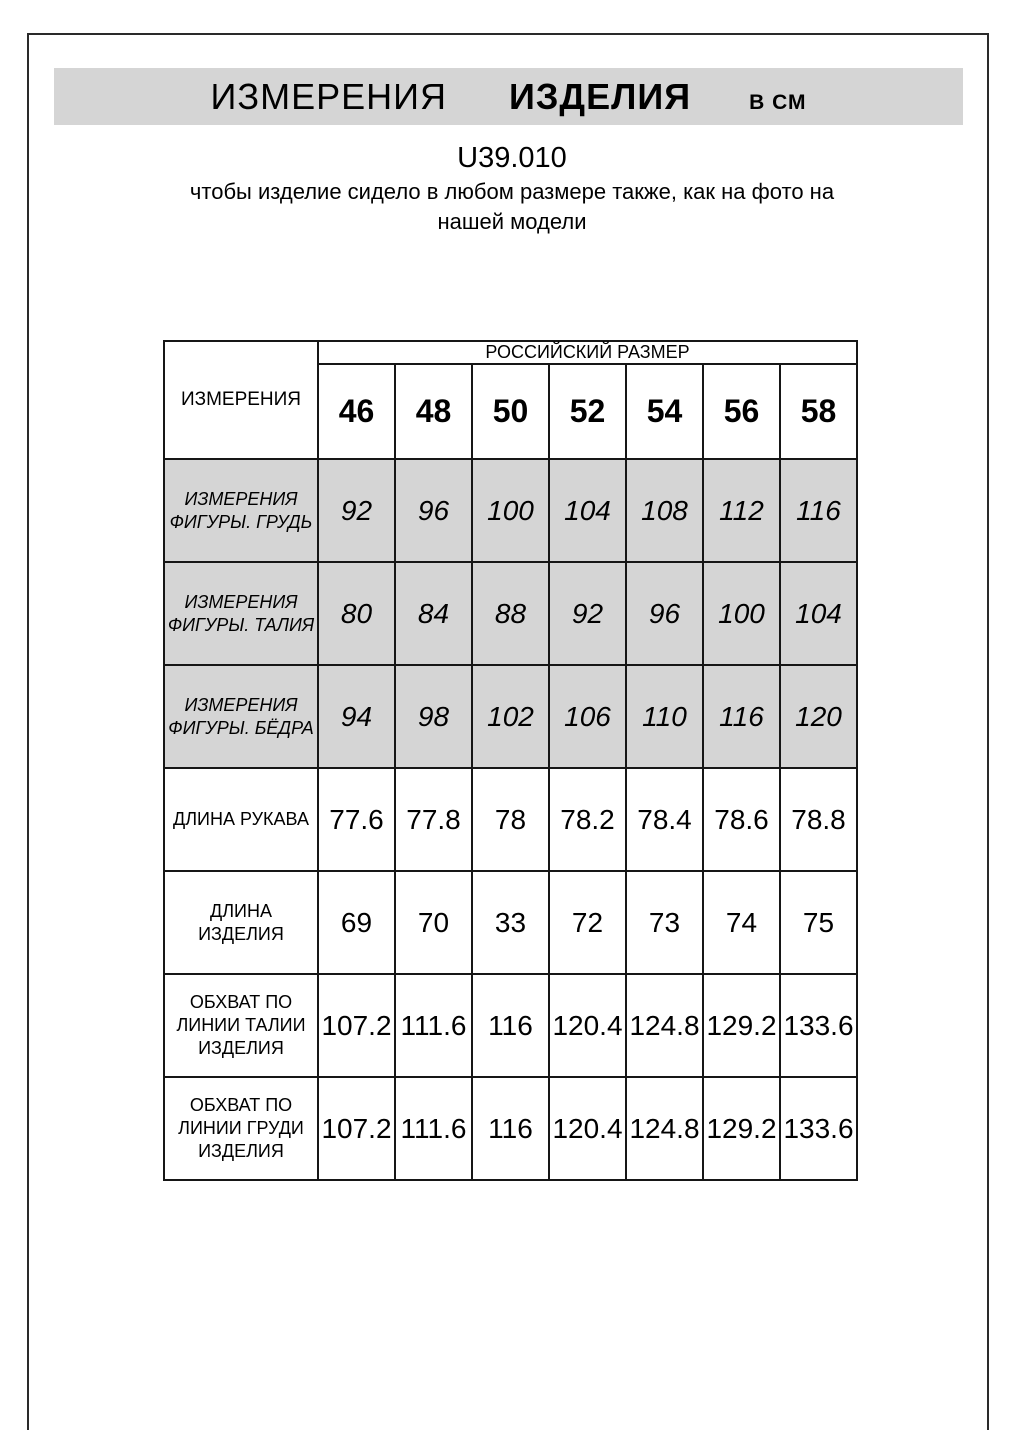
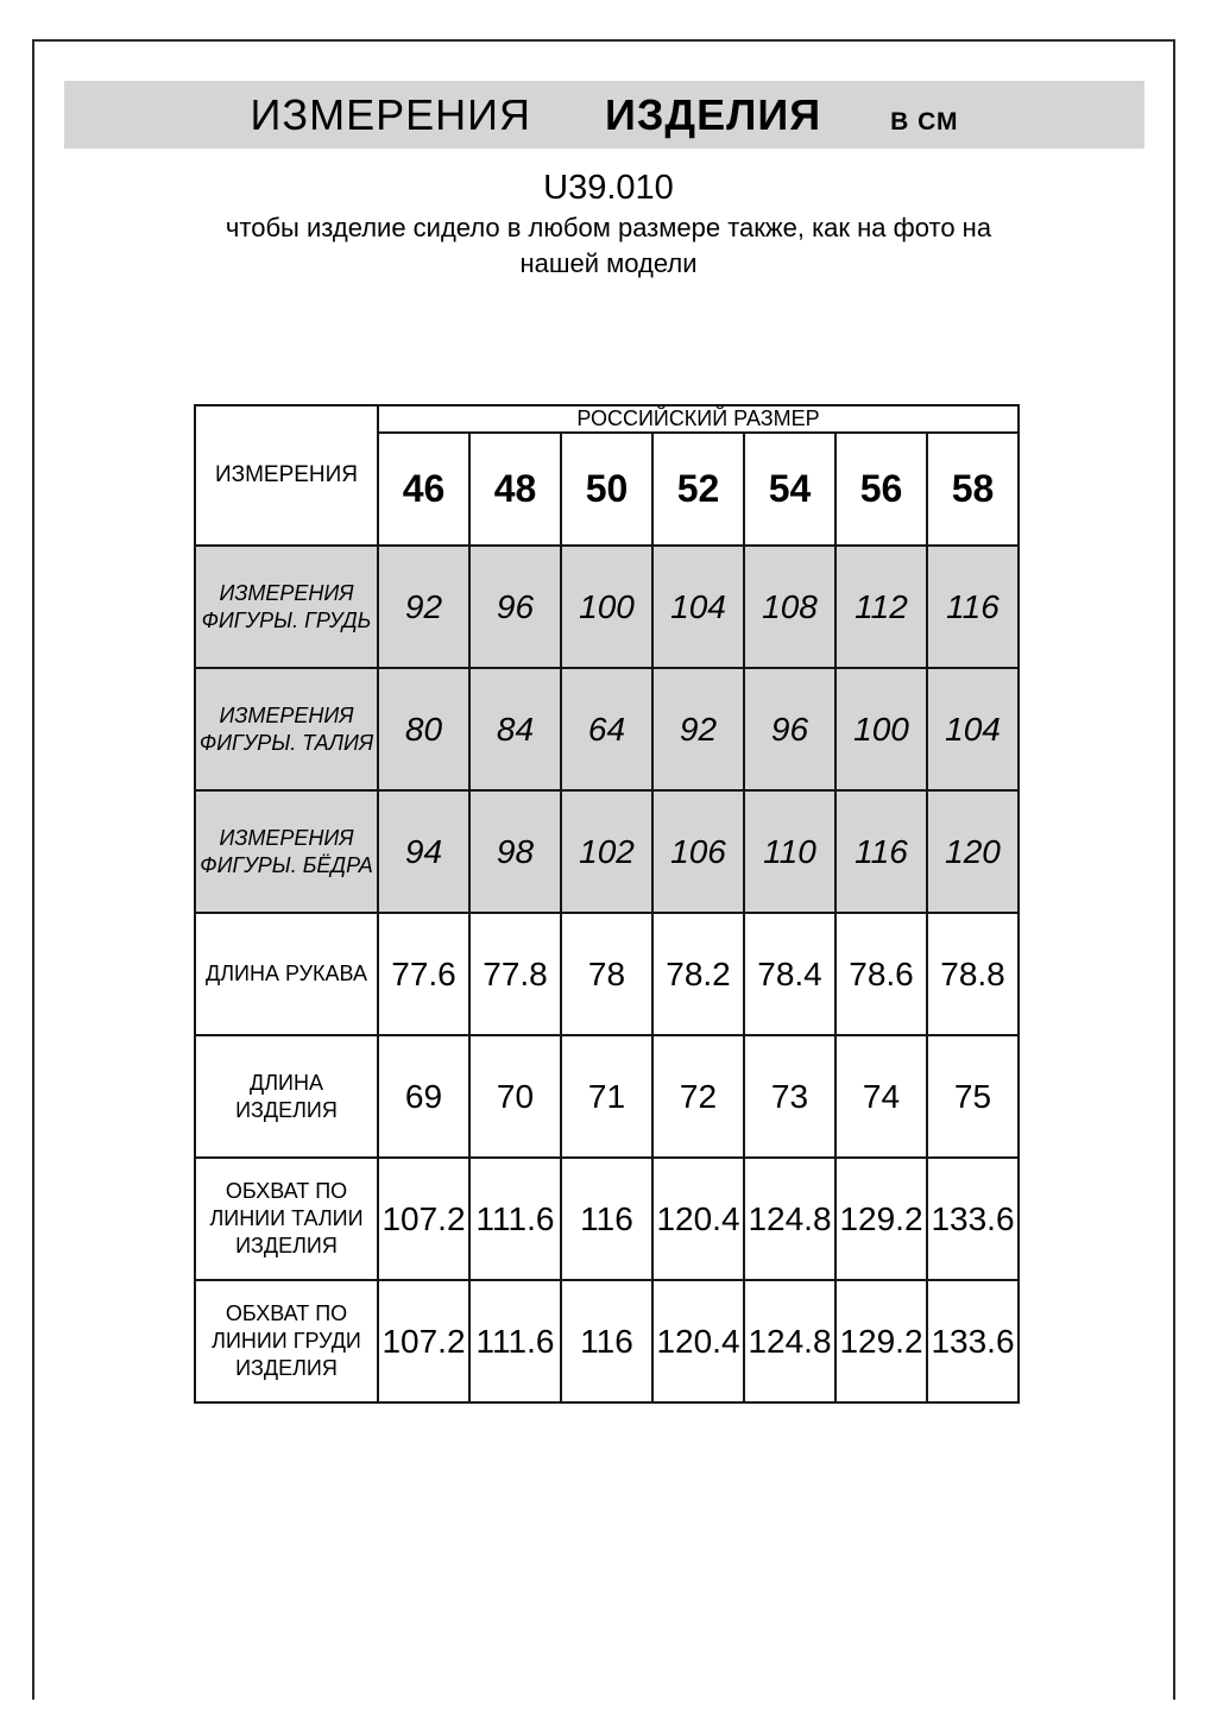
  ИЗМЕРЕНИЯ ИЗДЕЛИЯ В СМ
  U39.010
  чтобы изделие сидело в любом размере также, как на фото на
  нашей модели
  ИЗМЕРЕНИЯ	РОССИЙСКИЙ РАЗМЕР
  46	48	50	52	54	56	58
  ИЗМЕРЕНИЯФИГУРЫ. ГРУДЬ	92	96	100	104	108	112	116
- ИЗМЕРЕНИЯФИГУРЫ. ТАЛИЯ	80	84	88	92	96	100	104
+ ИЗМЕРЕНИЯФИГУРЫ. ТАЛИЯ	80	84	64	92	96	100	104
  ИЗМЕРЕНИЯФИГУРЫ. БЁДРА	94	98	102	106	110	116	120
  ДЛИНА РУКАВА	77.6	77.8	78	78.2	78.4	78.6	78.8
- ДЛИНА ИЗДЕЛИЯ	69	70	33	72	73	74	75
+ ДЛИНА ИЗДЕЛИЯ	69	70	71	72	73	74	75
  ОБХВАТ ПОЛИНИИ ТАЛИИИЗДЕЛИЯ	107.2	111.6	116	120.4	124.8	129.2	133.6
  ОБХВАТ ПОЛИНИИ ГРУДИИЗДЕЛИЯ	107.2	111.6	116	120.4	124.8	129.2	133.6
